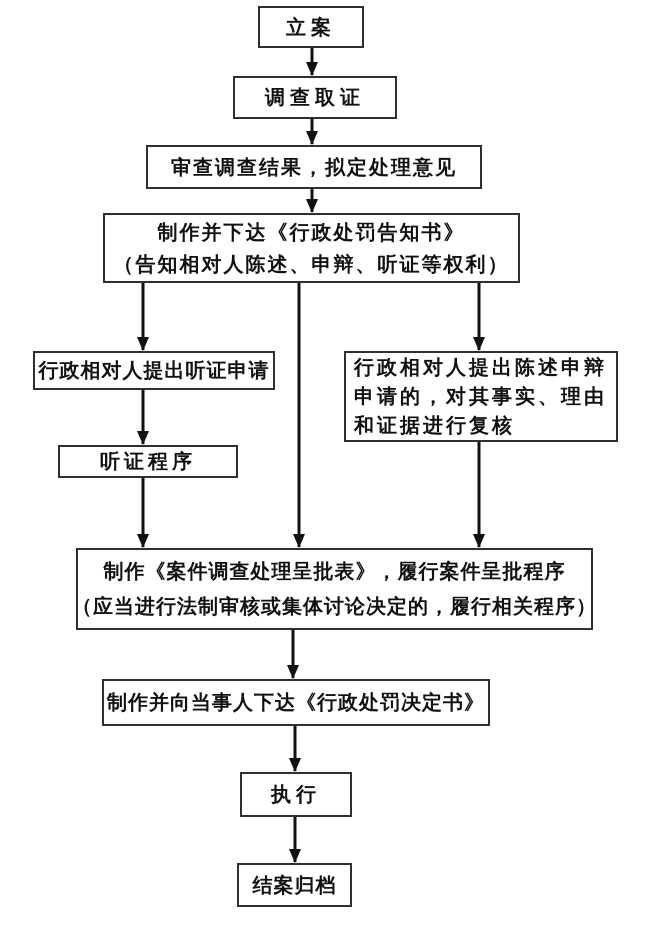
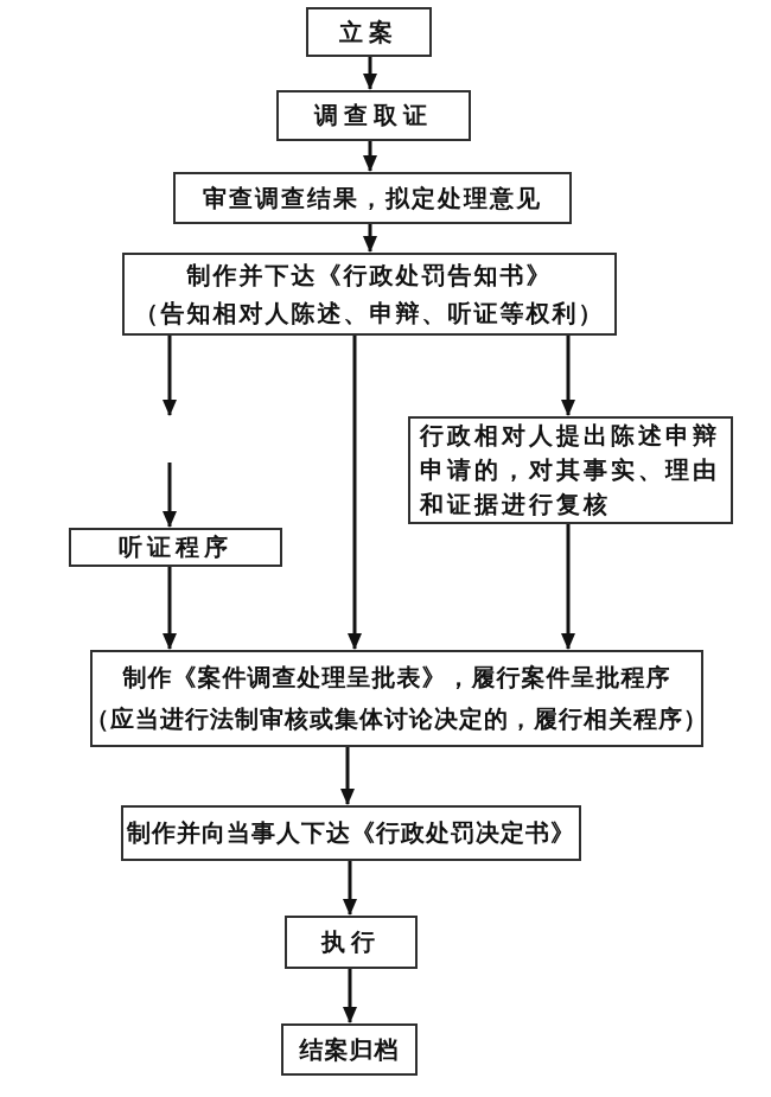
  立案
  调查取证
  审查调查结果，拟定处理意见
  制作并下达《行政处罚告知书》
  （告知相对人陈述、申辩、听证等权利）
- 行政相对人提出听证申请
  听证程序
  行政相对人提出陈述申辩申请的，对其事实、理由和证据进行复核
  制作《案件调查处理呈批表》，履行案件呈批程序
  （应当进行法制审核或集体讨论决定的，履行相关程序）
  制作并向当事人下达《行政处罚决定书》
  执行
  结案归档
